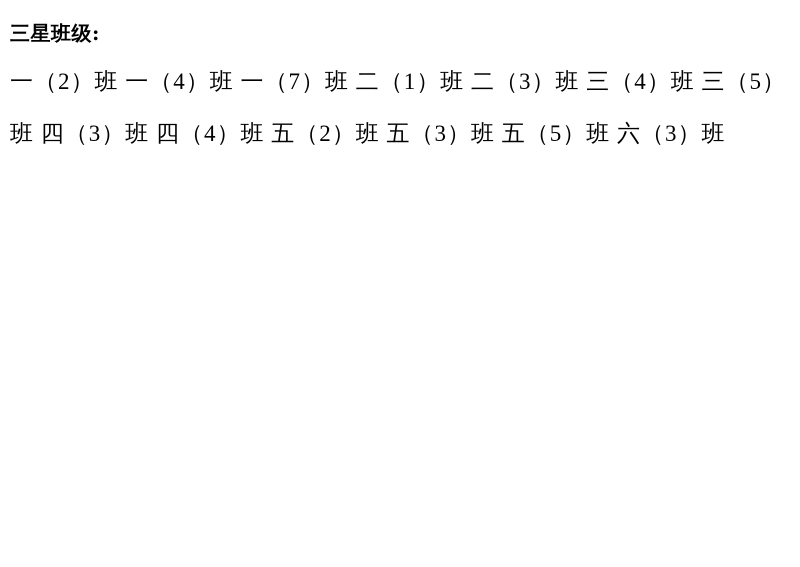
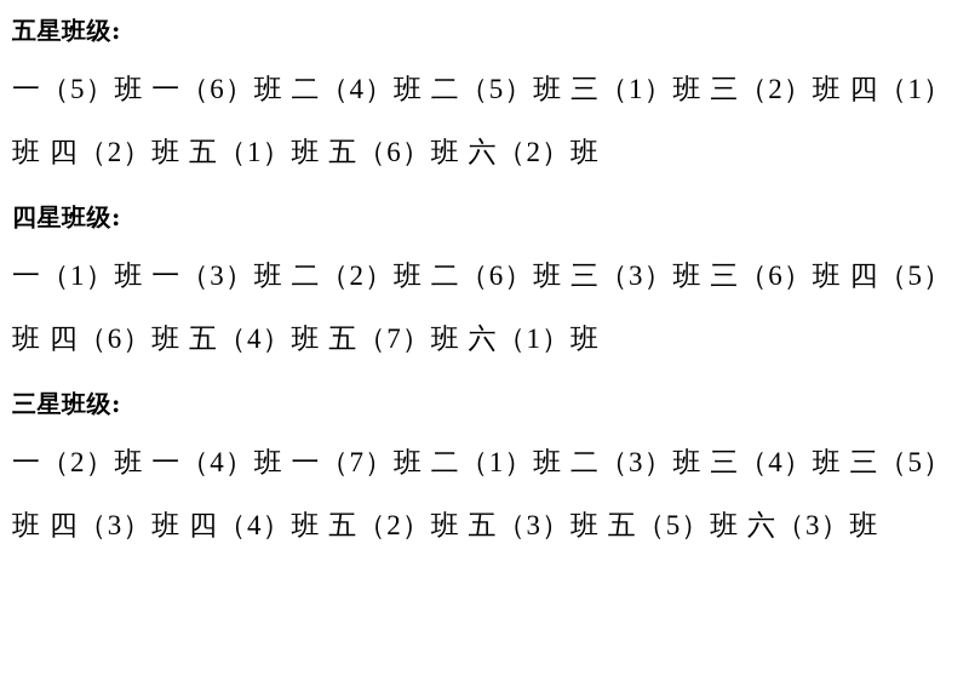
+ 五星班级:
+ 一（5）班 一（6）班 二（4）班 二（5）班 三（1）班 三（2）班 四（1）班 四（2）班 五（1）班 五（6）班 六（2）班
+ 四星班级:
+ 一（1）班 一（3）班 二（2）班 二（6）班 三（3）班 三（6）班 四（5）班 四（6）班 五（4）班 五（7）班 六（1）班
  三星班级:
  一（2）班 一（4）班 一（7）班 二（1）班 二（3）班 三（4）班 三（5）班 四（3）班 四（4）班 五（2）班 五（3）班 五（5）班 六（3）班
